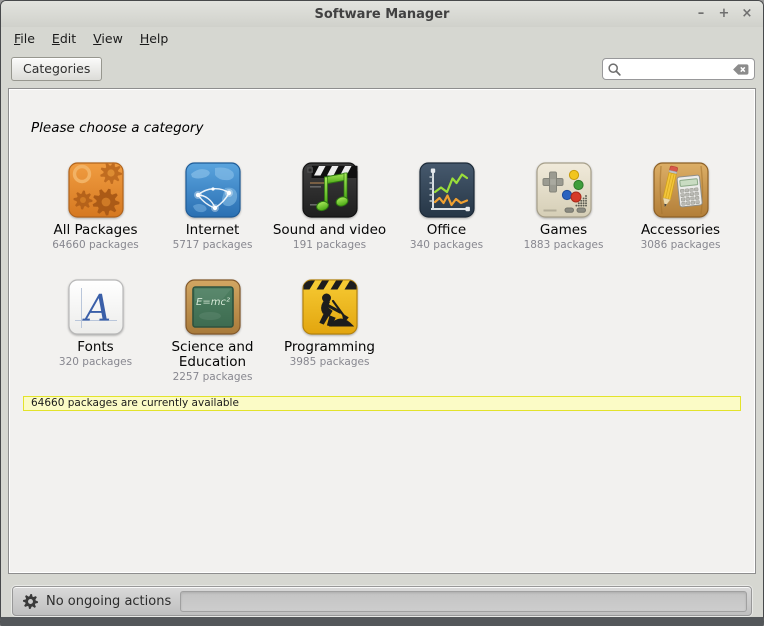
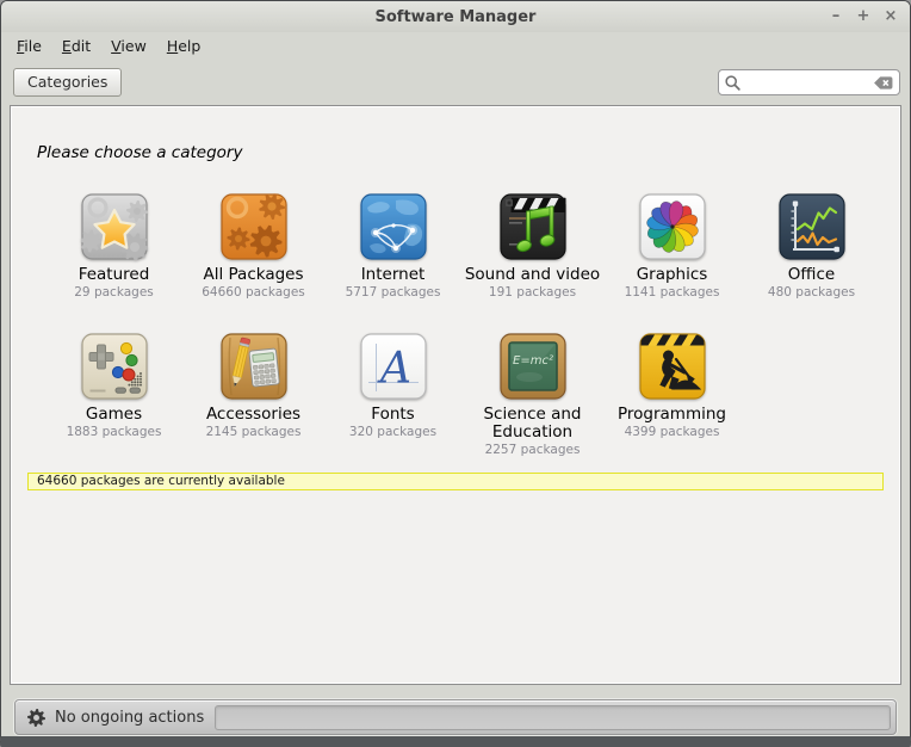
  Software Manager
  –
  +
  ×
  File
  Edit
  View
  Help
  Categories
  Please choose a category
+ Featured
+ 29 packages
  All Packages
  64660 packages
  Internet
  5717 packages
  Sound and video
  191 packages
+ Graphics
+ 1141 packages
  Office
- 340 packages
+ 480 packages
  Games
  1883 packages
  Accessories
- 3086 packages
+ 2145 packages
  A
  Fonts
  320 packages
  E=mc²
  Science and Education
  2257 packages
  Programming
- 3985 packages
+ 4399 packages
  64660 packages are currently available
  No ongoing actions
